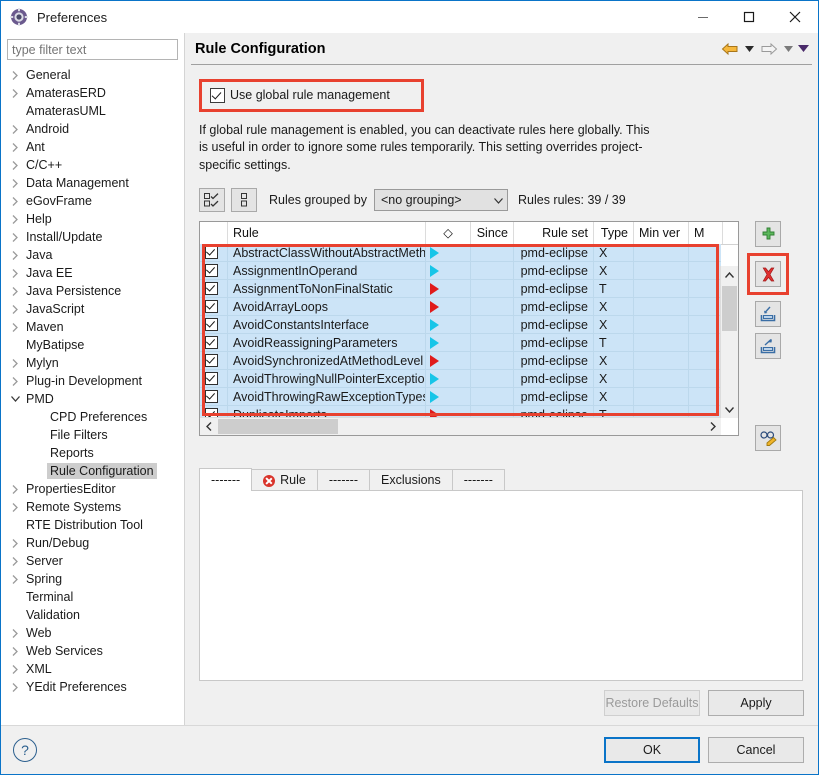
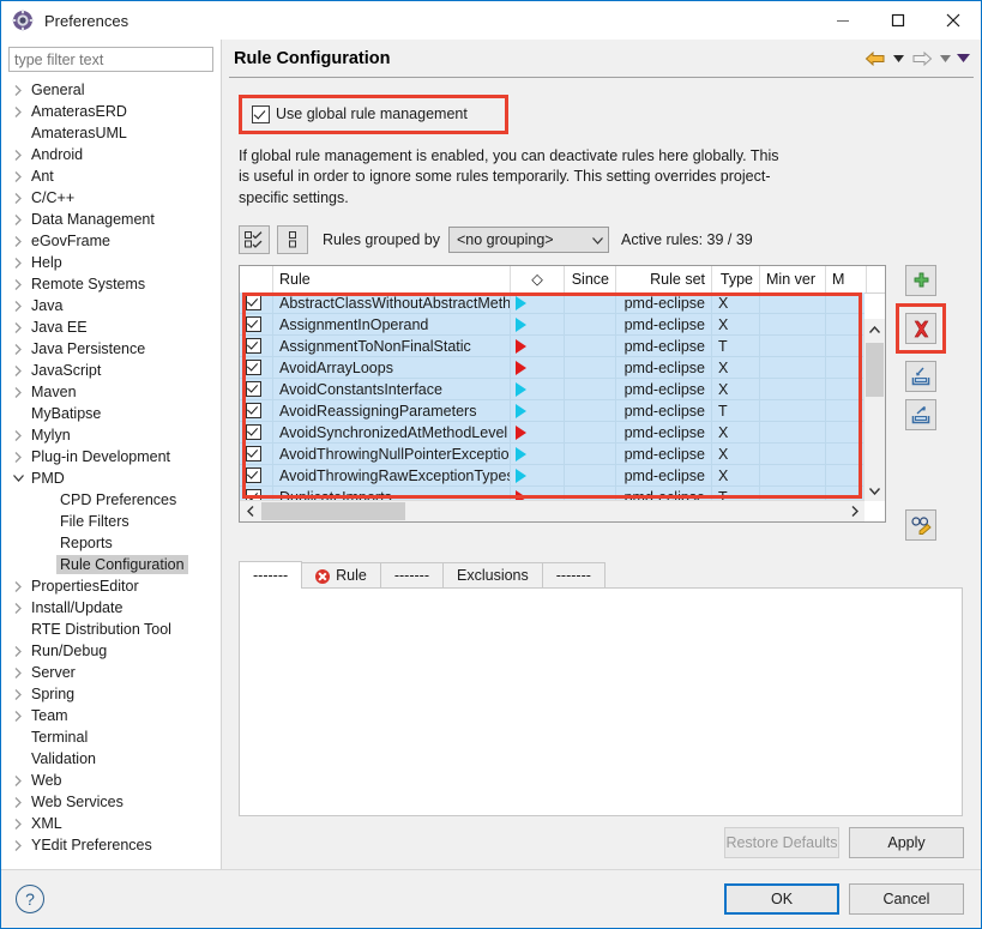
  Preferences
  type filter text
  General
  AmaterasERD
  AmaterasUML
  Android
  Ant
  C/C++
  Data Management
  eGovFrame
  Help
- Install/Update
+ Remote Systems
  Java
  Java EE
  Java Persistence
  JavaScript
  Maven
  MyBatipse
  Mylyn
  Plug-in Development
  PMD
  CPD Preferences
  File Filters
  Reports
  Rule Configuration
  PropertiesEditor
- Remote Systems
+ Install/Update
  RTE Distribution Tool
  Run/Debug
  Server
  Spring
+ Team
  Terminal
  Validation
  Web
  Web Services
  XML
  YEdit Preferences
  Rule Configuration
  Use global rule management
  If global rule management is enabled, you can deactivate rules here globally. This is useful in order to ignore some rules temporarily. This setting overrides project-specific settings.
  Rules grouped by
  <no grouping>
- Rules rules: 39 / 39
+ Active rules: 39 / 39
  Rule
  ◇
  Since
  Rule set
  Type
  Min ver
  M
  AbstractClassWithoutAbstractMeth
  pmd-eclipse
  X
  AssignmentInOperand
  pmd-eclipse
  X
  AssignmentToNonFinalStatic
  pmd-eclipse
  T
  AvoidArrayLoops
  pmd-eclipse
  X
  AvoidConstantsInterface
  pmd-eclipse
  X
  AvoidReassigningParameters
  pmd-eclipse
  T
  AvoidSynchronizedAtMethodLevel
  pmd-eclipse
  X
  AvoidThrowingNullPointerExceptio
  pmd-eclipse
  X
  AvoidThrowingRawExceptionTypes
  pmd-eclipse
  X
  DuplicateImports
  pmd-eclipse
  T
  -------
  Rule
  -------
  Exclusions
  -------
  Restore Defaults
  Apply
  ?
  OK
  Cancel
